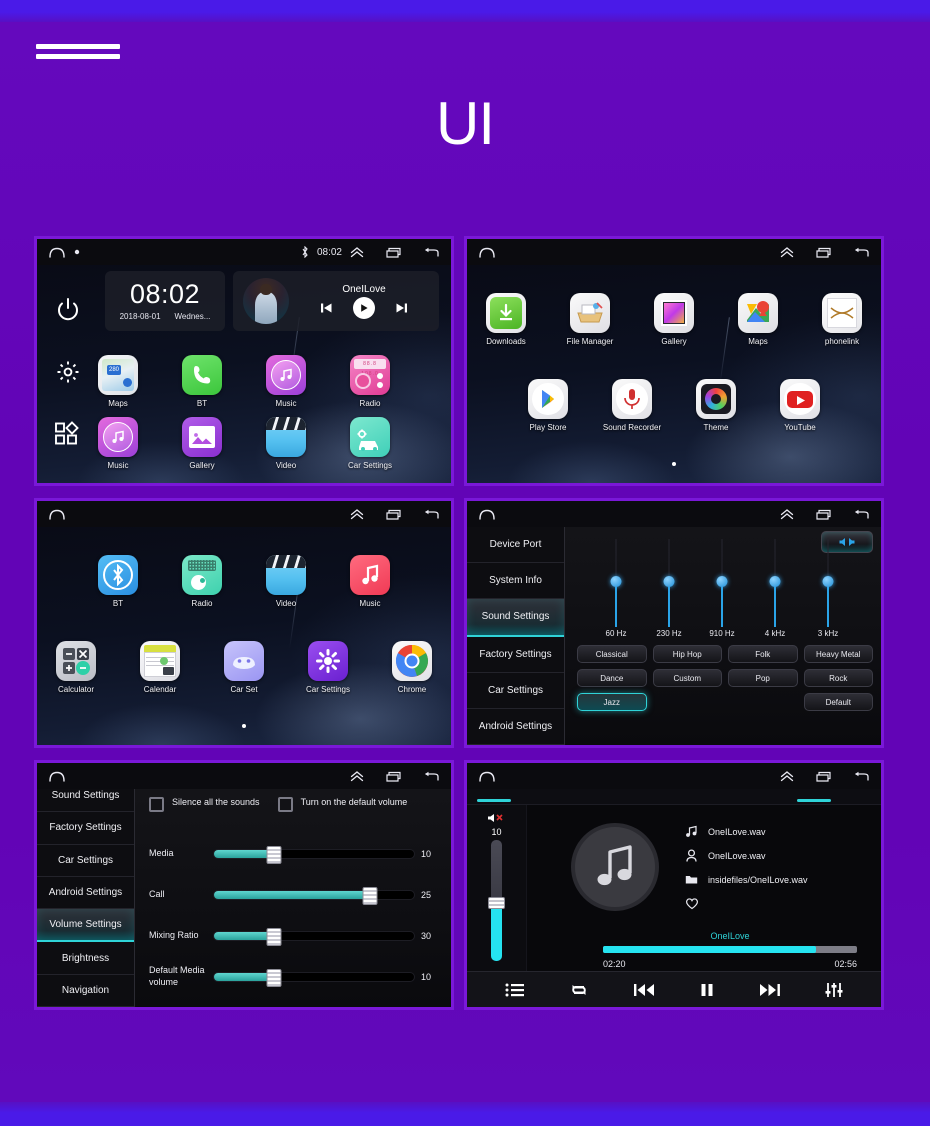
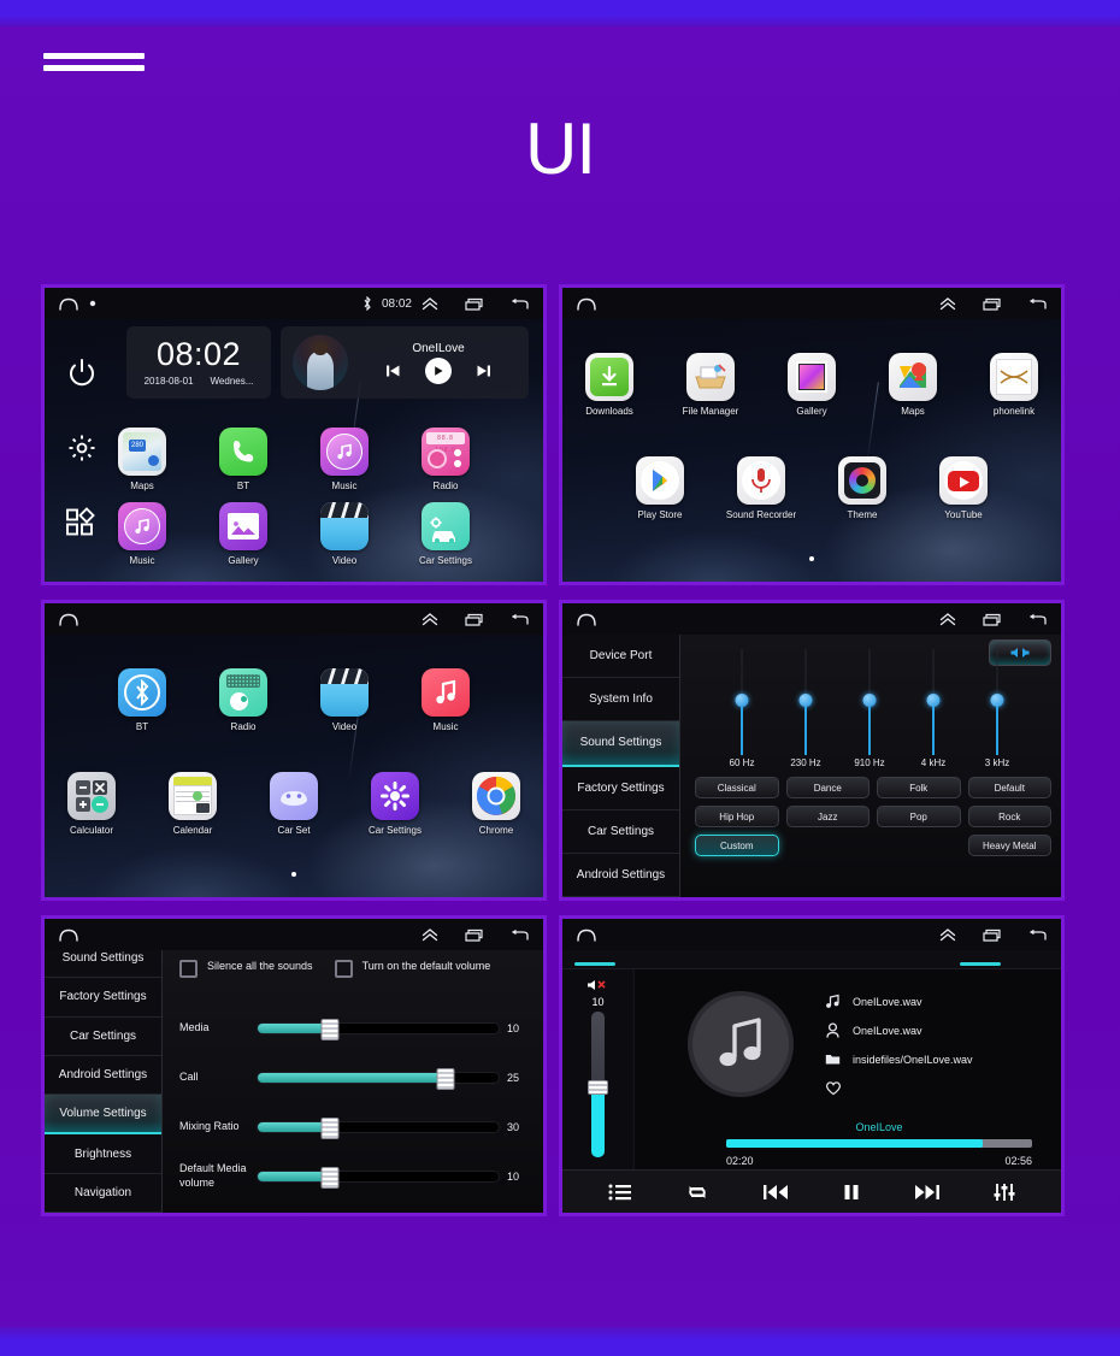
  UI
  08:02
  08:02
  2018-08-01
  Wednes...
  OneILove
  Maps
  BT
  Music
  Radio
  Music
  Gallery
  Video
  Car Settings
  Downloads
  File Manager
  Gallery
  Maps
  phonelink
  Play Store
  Sound Recorder
  Theme
  YouTube
  BT
  Radio
  Video
  Music
  Calculator
  Calendar
  Car Set
  Car Settings
  Chrome
  Device Port
  System Info
  Sound Settings
  Factory Settings
  Car Settings
  Android Settings
  60 Hz
  230 Hz
  910 Hz
  4 kHz
  3 kHz
  Classical
- Hip Hop
+ Dance
  Folk
- Heavy Metal
+ Default
- Dance
+ Hip Hop
- Custom
+ Jazz
  Pop
  Rock
- Jazz
+ Custom
- Default
+ Heavy Metal
  Sound Settings
  Factory Settings
  Car Settings
  Android Settings
  Volume Settings
  Brightness
  Navigation
  Silence all the sounds
  Turn on the default volume
  Media
  10
  Call
  25
  Mixing Ratio
  30
  Default Media volume
  10
  10
  OneILove.wav
  OneILove.wav
  insidefiles/OneILove.wav
  OneILove
  02:20
  02:56
